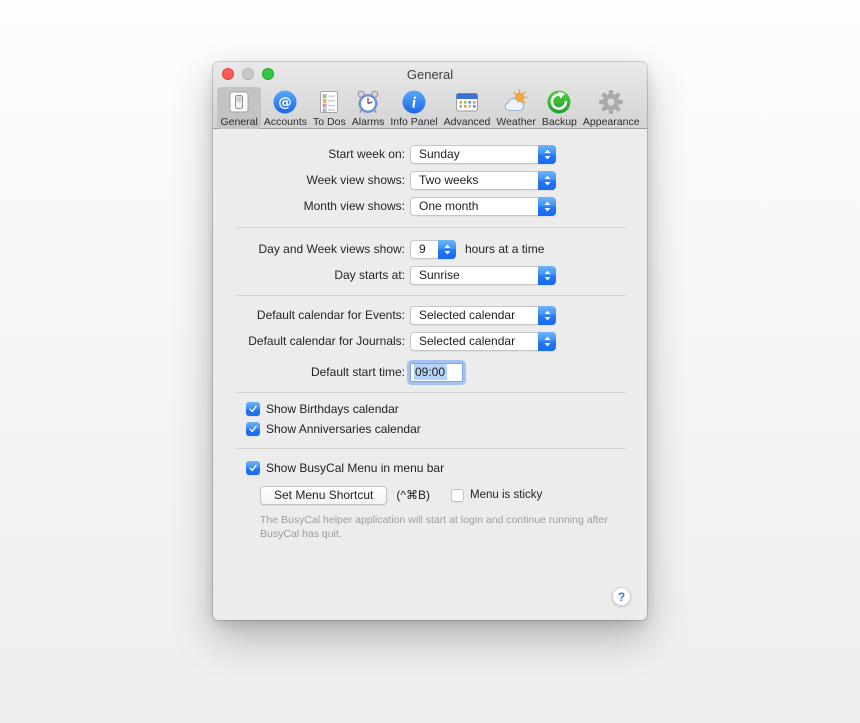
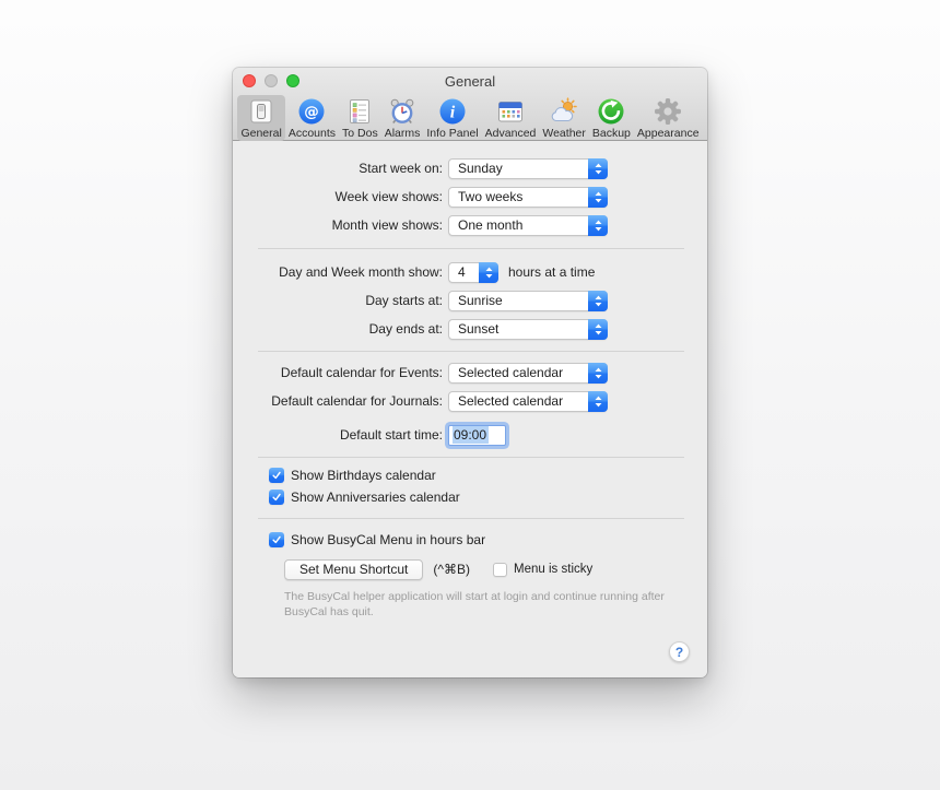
  General
  General
  @
  Accounts
  To Dos
  Alarms
  i
  Info Panel
  Advanced
  Weather
  Backup
  Appearance
  Start week on:
  Sunday
  Week view shows:
  Two weeks
  Month view shows:
  One month
- Day and Week views show:
+ Day and Week month show:
- 9
+ 4
  hours at a time
  Day starts at:
  Sunrise
+ Day ends at:
+ Sunset
  Default calendar for Events:
  Selected calendar
  Default calendar for Journals:
  Selected calendar
  Default start time:
  09:00
  Show Birthdays calendar
  Show Anniversaries calendar
- Show BusyCal Menu in menu bar
+ Show BusyCal Menu in hours bar
  Set Menu Shortcut
  (^⌘B)
  Menu is sticky
  The BusyCal helper application will start at login and continue running after BusyCal has quit.
  ?
